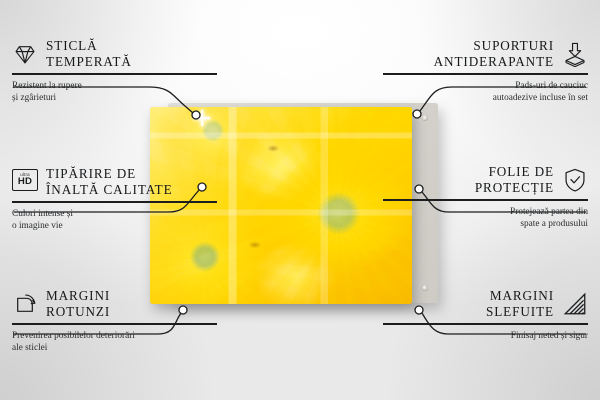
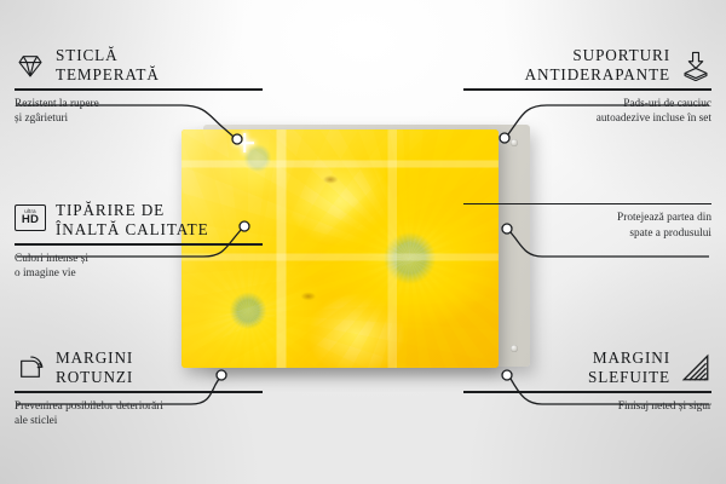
  STICLĂ
  TEMPERATĂ
  Rezistent la rupere
  și zgârieturi
  HD
  TIPĂRIRE DE
  ÎNALTĂ CALITATE
  Culori intense și
  o imagine vie
  MARGINI
  ROTUNZI
  Prevenirea posibilelor deteriorări
  ale sticlei
  SUPORTURI
  ANTIDERAPANTE
  Pads-uri de cauciuc
  autoadezive incluse în set
- FOLIE DE
- PROTECȚIE
  Protejează partea din
  spate a produsului
  MARGINI
  SLEFUITE
  Finisaj neted și sigur
